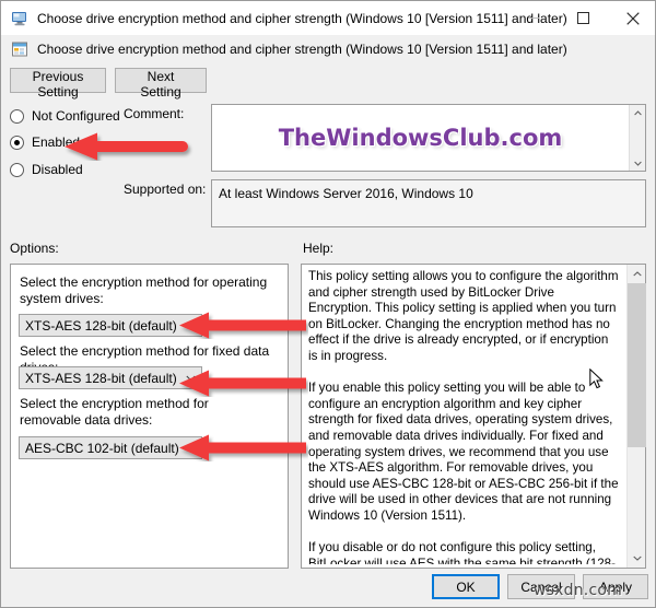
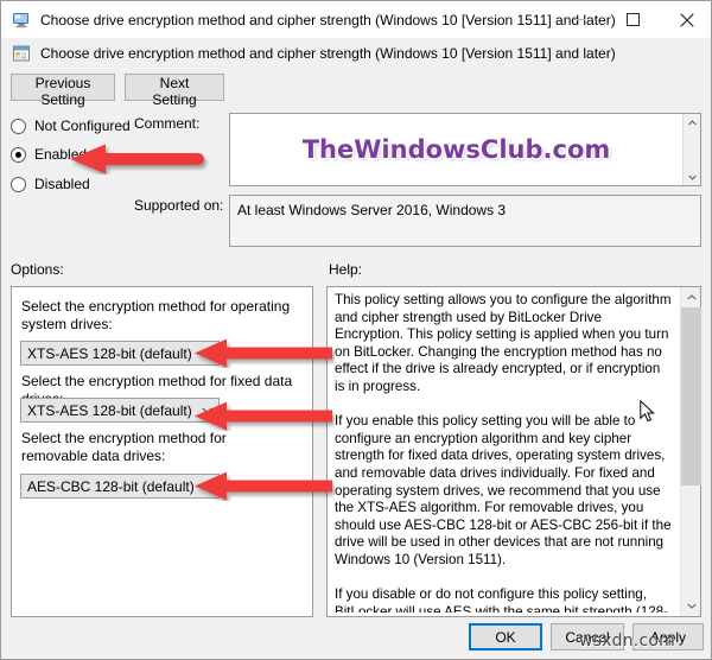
  Choose drive encryption method and cipher strength (Windows 10 [Version 1511] anater)
  Choose drive encryption method and cipher strength (Windows 10 [Version 1511] and later)
  Previous Setting
  Next Setting
  Not Configured
  Enable
  Disabled
  Comment:
  TheWindowsClub.com
  Supported on:
- At least Windows Server 2016, Windows 10
+ At least Windows Server 2016, Windows 3
  Options:
  Help:
  Select the encryption method for operating system drives:
  XTS-AES 128-bit (default)
  Select the encryption method for fixed data
  XTS-AES 128-bit (default)
  Select the encryption method for removable data drives:
- AES-CBC 102-bit (default)
+ AES-CBC 128-bit (default)
  This policy setting allows you to configure the algorithm and cipher strength used by BitLocker Drive Encryption. This policy setting is applied when you turn on BitLocker. Changing the encryption method has no effect if the drive is already encrypted, or if encryption is in progress.
  If you enable this policy setting you will be able to configure an encryption algorithm and key cipher strength for fixed data drives, operating system drives, and removable data drives individually. For fixed and operating system drives, we recommend that you use the XTS-AES algorithm. For removable drives, you should use AES-CBC 128-bit or AES-CBC 256-bit if the drive will be used in other devices that are not running Windows 10 (Version 1511).
  OK
  Cancel
  Apply
  wsxdn.com
